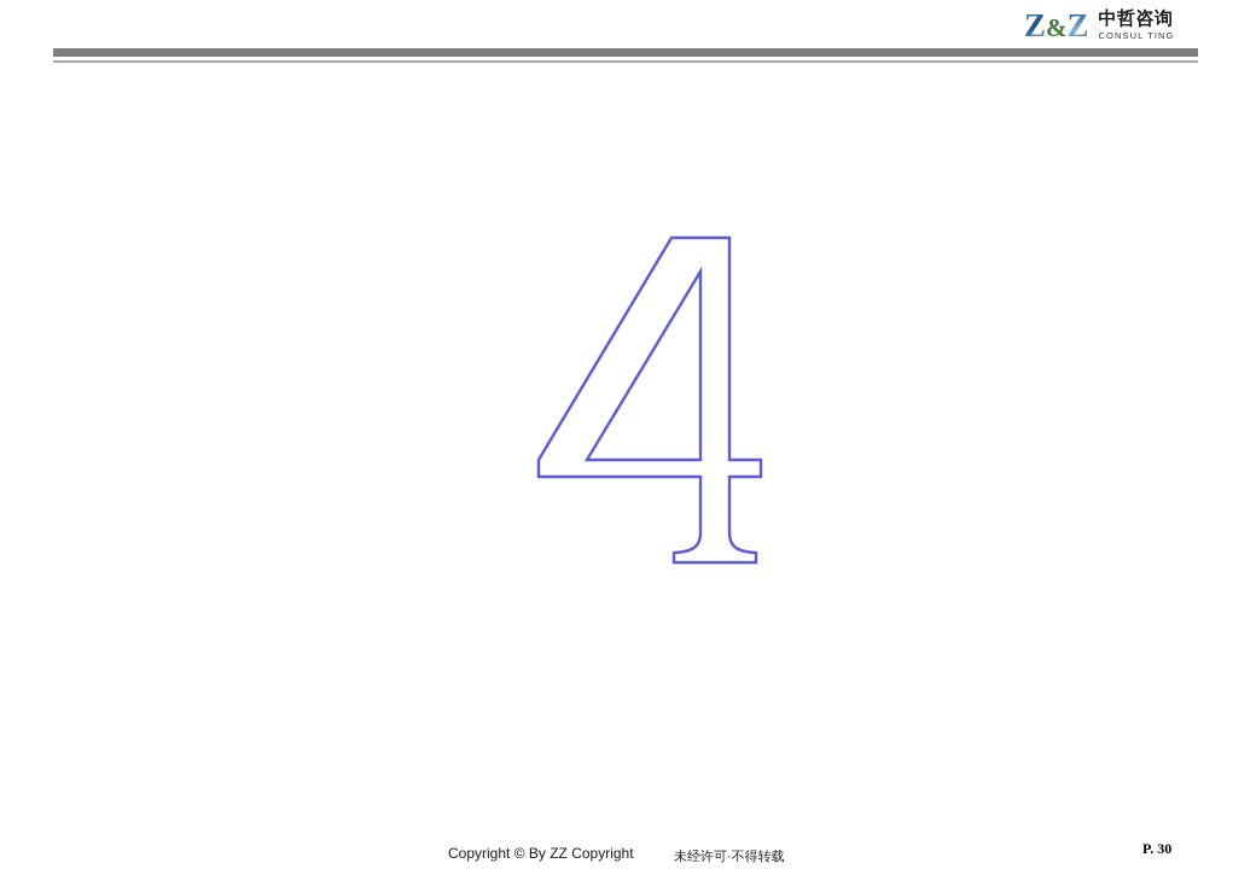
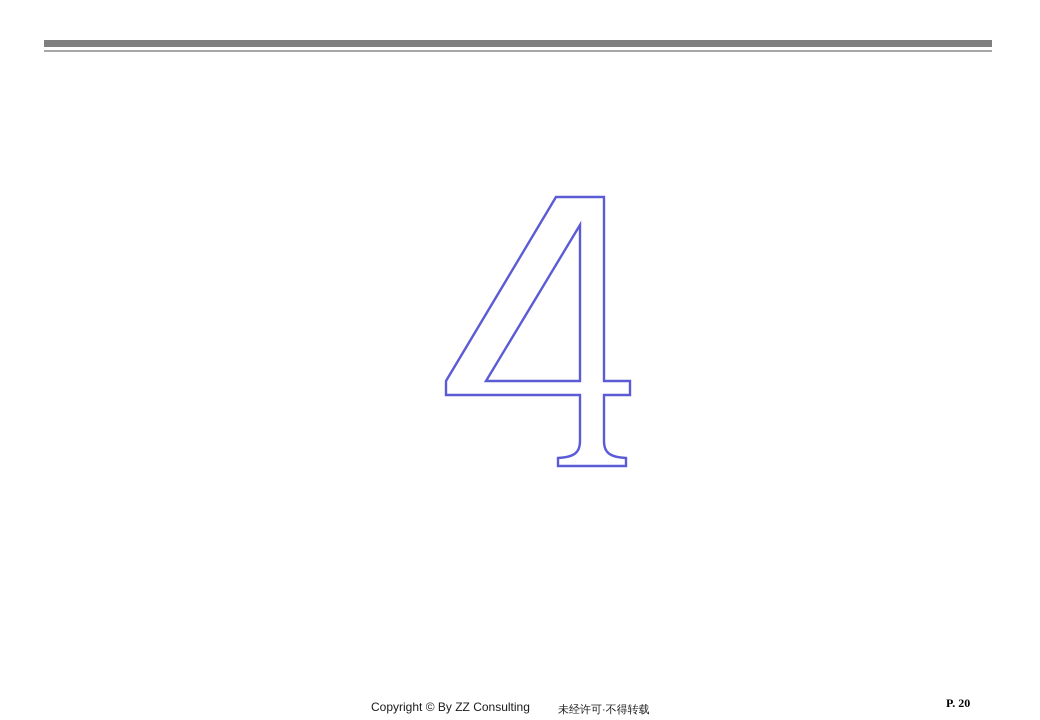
- Z&Z
- 中哲咨询
- CONSUL TING
- Copyright © By ZZ Copyright
+ Copyright © By ZZ Consulting
  未经许可·不得转载
- P. 30
+ P. 20
